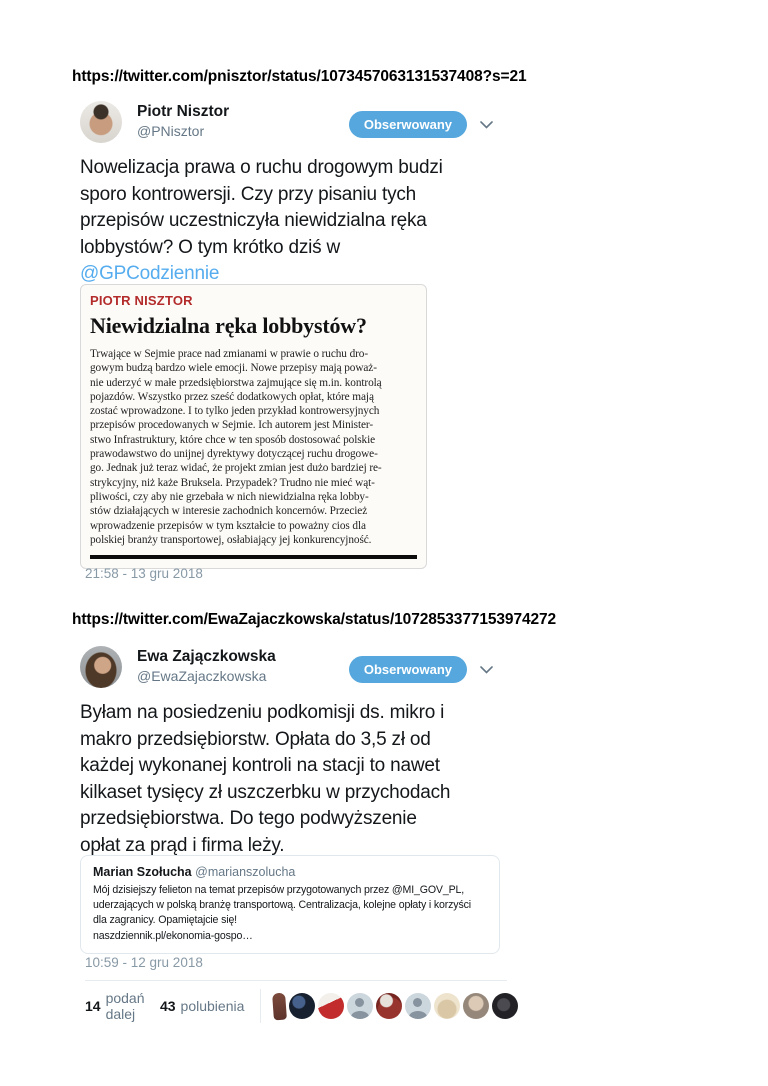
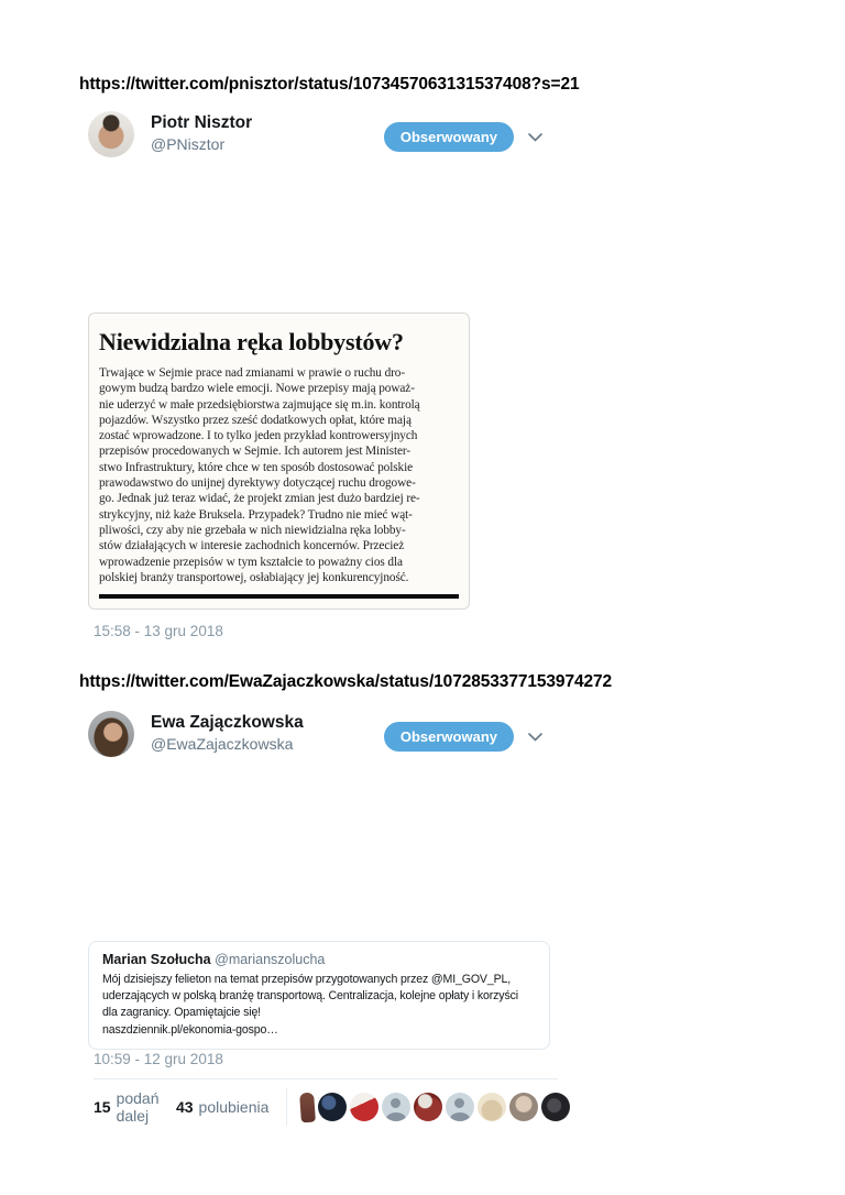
  https://twitter.com/pnisztor/status/1073457063131537408?s=21
  Piotr Nisztor
  @PNisztor
  Obserwowany
- Nowelizacja prawa o ruchu drogowym budzi
- sporo kontrowersji. Czy przy pisaniu tych
- przepisów uczestniczyła niewidzialna ręka
- lobbystów? O tym krótko dziś w
- @GPCodziennie
- PIOTR NISZTOR
  Niewidzialna ręka lobbystów?
  Trwające w Sejmie prace nad zmianami w prawie o ruchu dro-
  gowym budzą bardzo wiele emocji. Nowe przepisy mają poważ-
  nie uderzyć w małe przedsiębiorstwa zajmujące się m.in. kontrolą
  pojazdów. Wszystko przez sześć dodatkowych opłat, które mają
  zostać wprowadzone. I to tylko jeden przykład kontrowersyjnych
  przepisów procedowanych w Sejmie. Ich autorem jest Minister-
  stwo Infrastruktury, które chce w ten sposób dostosować polskie
  prawodawstwo do unijnej dyrektywy dotyczącej ruchu drogowe-
  go. Jednak już teraz widać, że projekt zmian jest dużo bardziej re-
  strykcyjny, niż każe Bruksela. Przypadek? Trudno nie mieć wąt-
  pliwości, czy aby nie grzebała w nich niewidzialna ręka lobby-
  stów działających w interesie zachodnich koncernów. Przecież
  wprowadzenie przepisów w tym kształcie to poważny cios dla
  polskiej branży transportowej, osłabiający jej konkurencyjność.
- 21:58 - 13 gru 2018
+ 15:58 - 13 gru 2018
  https://twitter.com/EwaZajaczkowska/status/1072853377153974272
  Ewa Zajączkowska
  @EwaZajaczkowska
  Obserwowany
- Byłam na posiedzeniu podkomisji ds. mikro i
- makro przedsiębiorstw. Opłata do 3,5 zł od
- każdej wykonanej kontroli na stacji to nawet
- kilkaset tysięcy zł uszczerbku w przychodach
- przedsiębiorstwa. Do tego podwyższenie
- opłat za prąd i firma leży.
  Marian Szołucha @marianszolucha
  Mój dzisiejszy felieton na temat przepisów przygotowanych przez @MI_GOV_PL,
  uderzających w polską branżę transportową. Centralizacja, kolejne opłaty i korzyści
  dla zagranicy. Opamiętajcie się!
  naszdziennik.pl/ekonomia-gospo…
  10:59 - 12 gru 2018
- 14
+ 15
  podań dalej
  43
  polubienia
